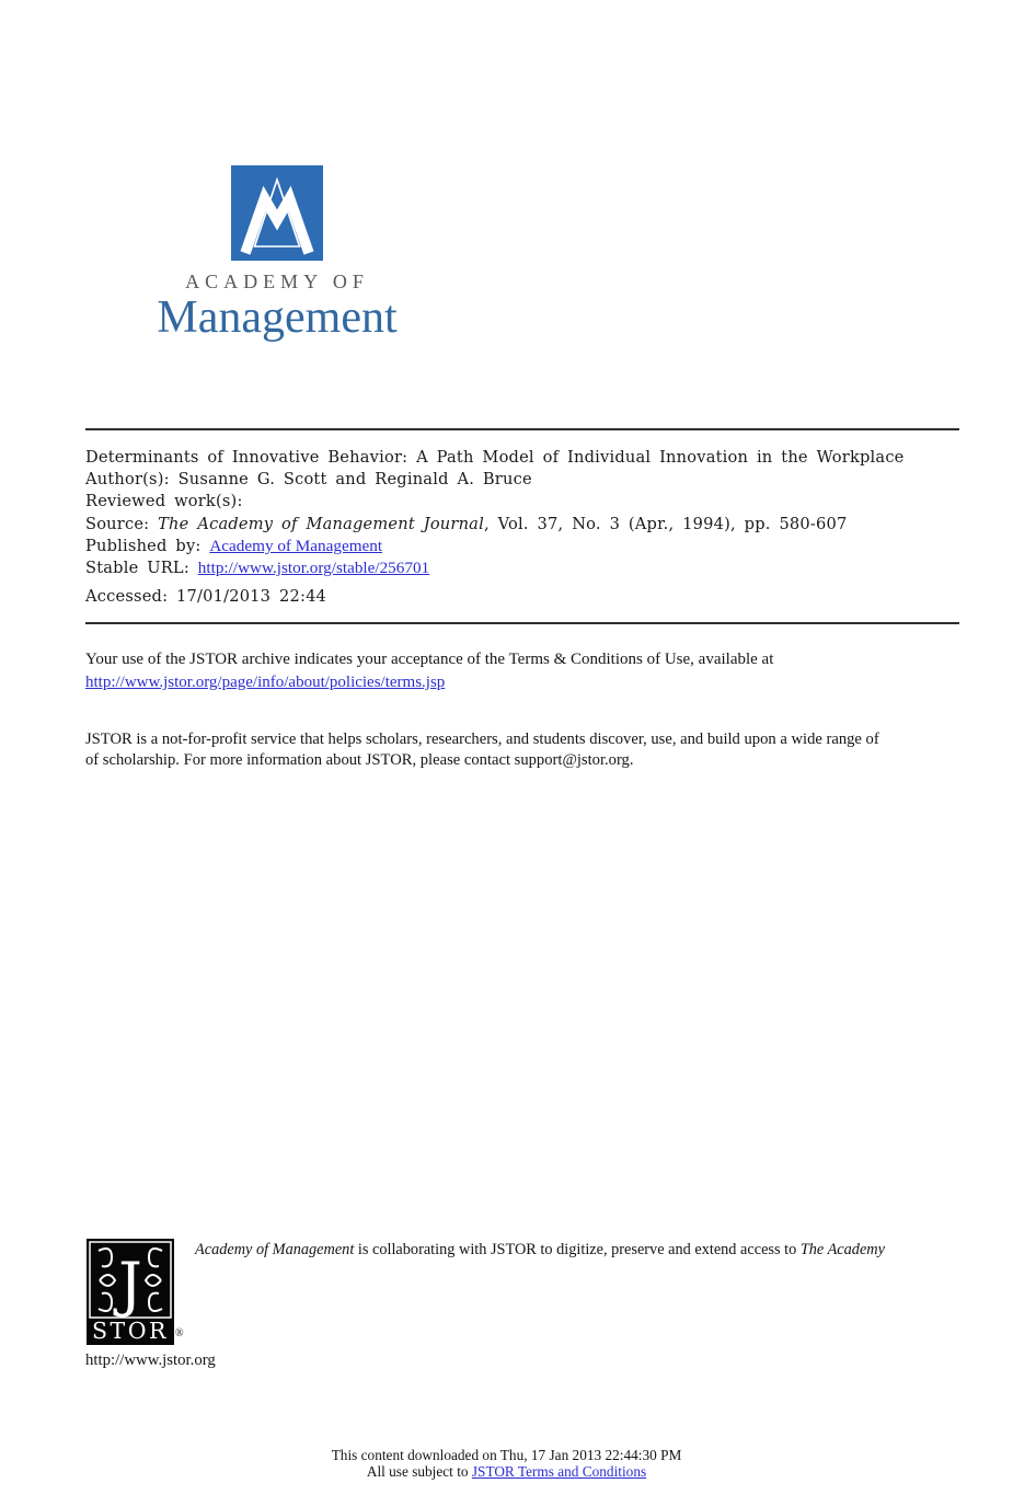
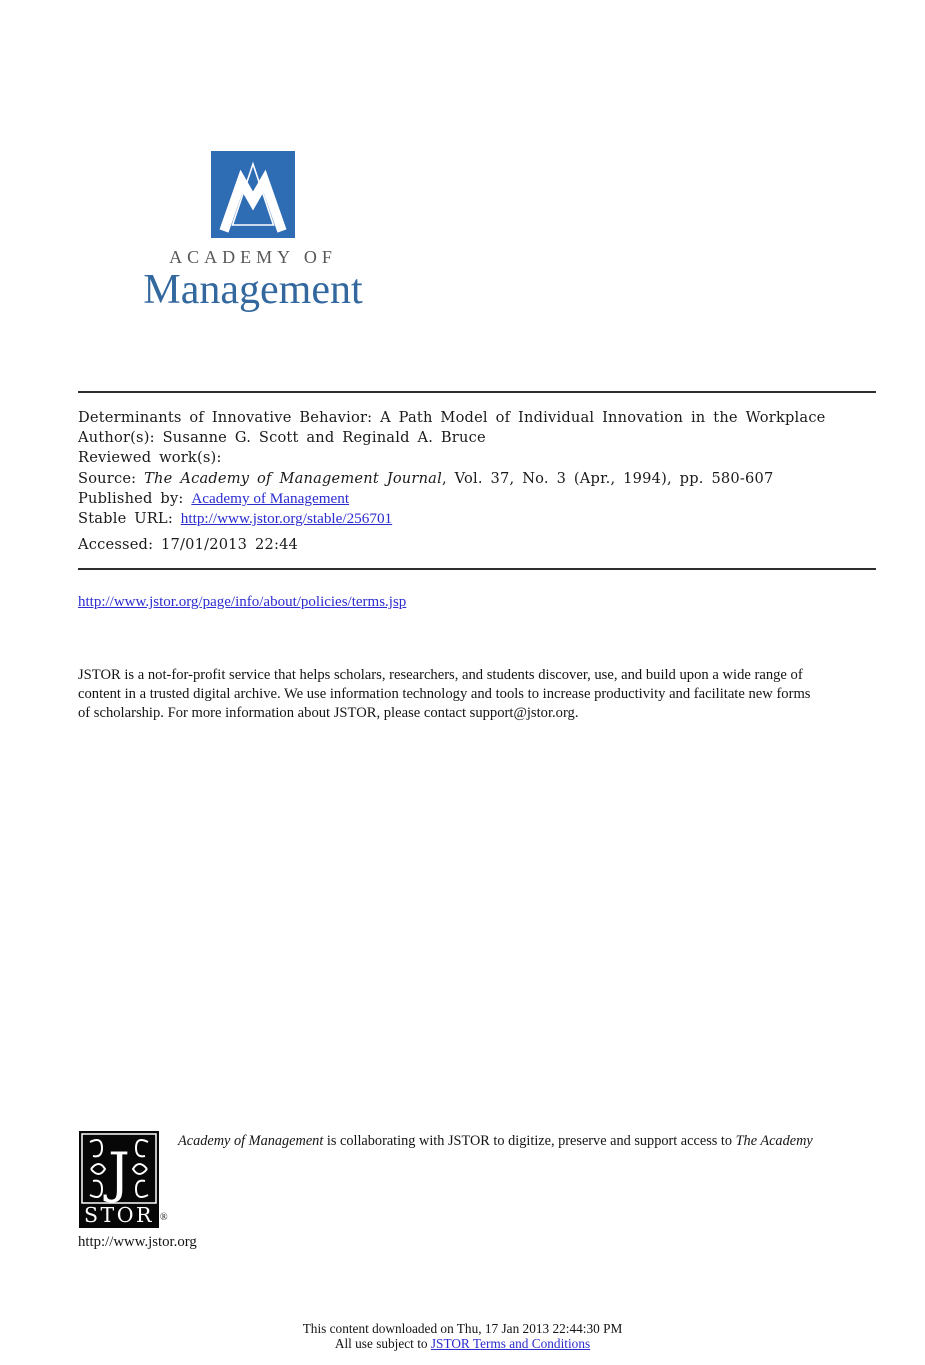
  ACADEMY OF
  Management
  Determinants of Innovative Behavior: A Path Model of Individual Innovation in the Workplace
  Author(s): Susanne G. Scott and Reginald A. Bruce
  Reviewed work(s):
  Source: The Academy of Management Journal, Vol. 37, No. 3 (Apr., 1994), pp. 580-607
  Published by: Academy of Management
  Stable URL: http://www.jstor.org/stable/256701
  Accessed: 17/01/2013 22:44
- Your use of the JSTOR archive indicates your acceptance of the Terms & Conditions of Use, available at
  http://www.jstor.org/page/info/about/policies/terms.jsp
  JSTOR is a not-for-profit service that helps scholars, researchers, and students discover, use, and build upon a wide range of
+ content in a trusted digital archive. We use information technology and tools to increase productivity and facilitate new forms
  of scholarship. For more information about JSTOR, please contact support@jstor.org.
  J
  STOR
  ®
- Academy of Management is collaborating with JSTOR to digitize, preserve and extend access to The Academy
+ Academy of Management is collaborating with JSTOR to digitize, preserve and support access to The Academy
  http://www.jstor.org
  This content downloaded on Thu, 17 Jan 2013 22:44:30 PM
  All use subject to JSTOR Terms and Conditions
